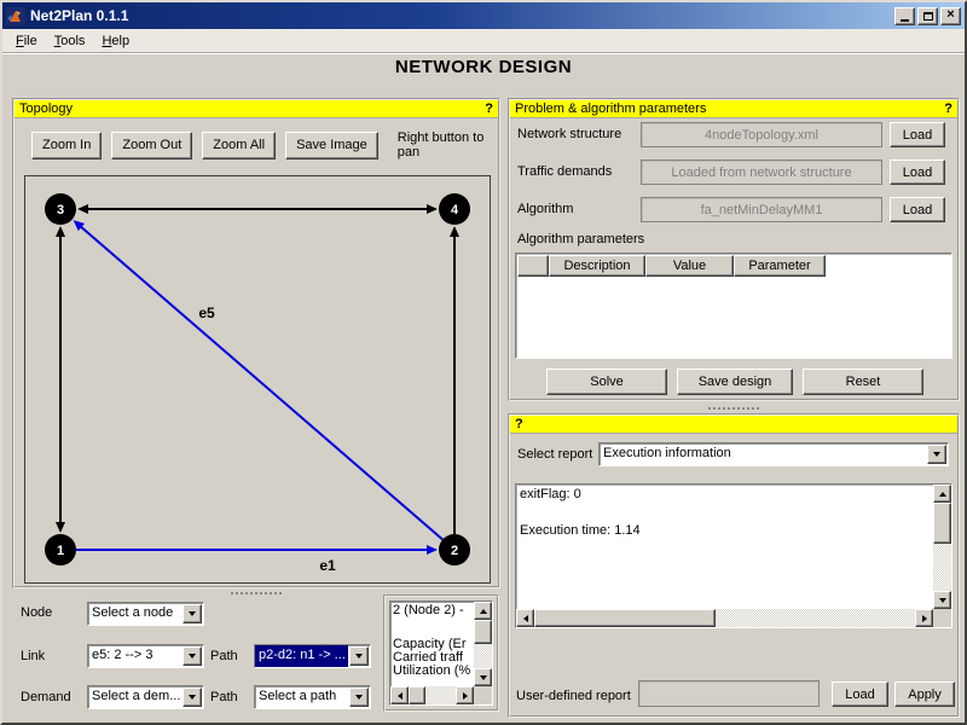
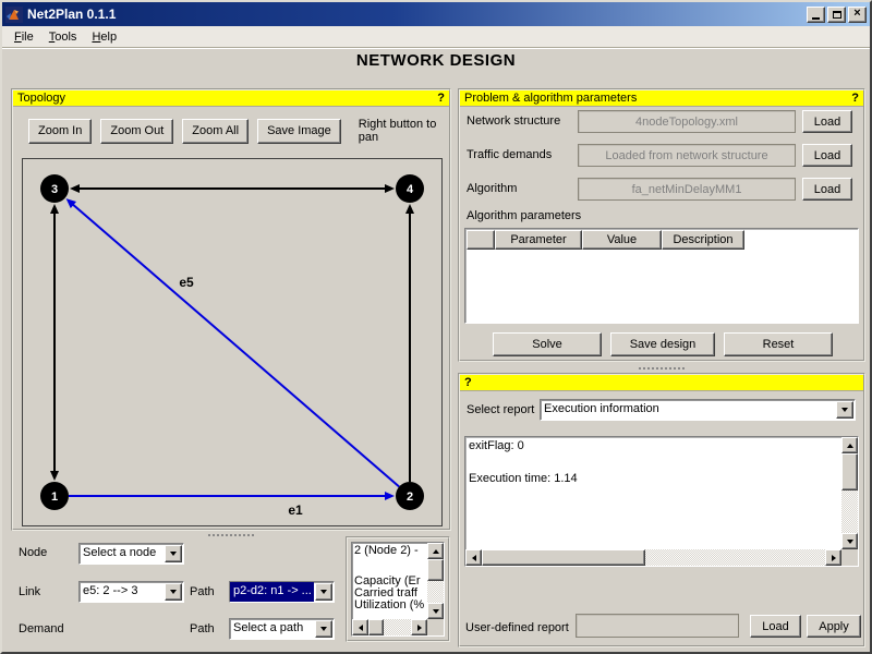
  Net2Plan 0.1.1
  ×
  File
  Tools
  Help
  NETWORK DESIGN
  Topology
  ?
  Zoom In
  Zoom Out
  Zoom All
  Save Image
  Right button to pan
  e1
  e5
  1
  2
  3
  4
  Node
  Select a node
  Link
  e5: 2 --> 3
  Path
  p2-d2: n1 -> ...
  Demand
- Select a dem...
  Path
  Select a path
  2 (Node 2) -
  Capacity (Er
  Carried traff
  Utilization (%
  Problem & algorithm parameters
  ?
  Network structure
  4nodeTopology.xml
  Load
  Traffic demands
  Loaded from network structure
  Load
  Algorithm
  fa_netMinDelayMM1
  Load
  Algorithm parameters
- Description
+ Parameter
  Value
- Parameter
+ Description
  Solve
  Save design
  Reset
  ?
  Select report
  Execution information
  exitFlag: 0
  Execution time: 1.14
  User-defined report
  Load
  Apply
